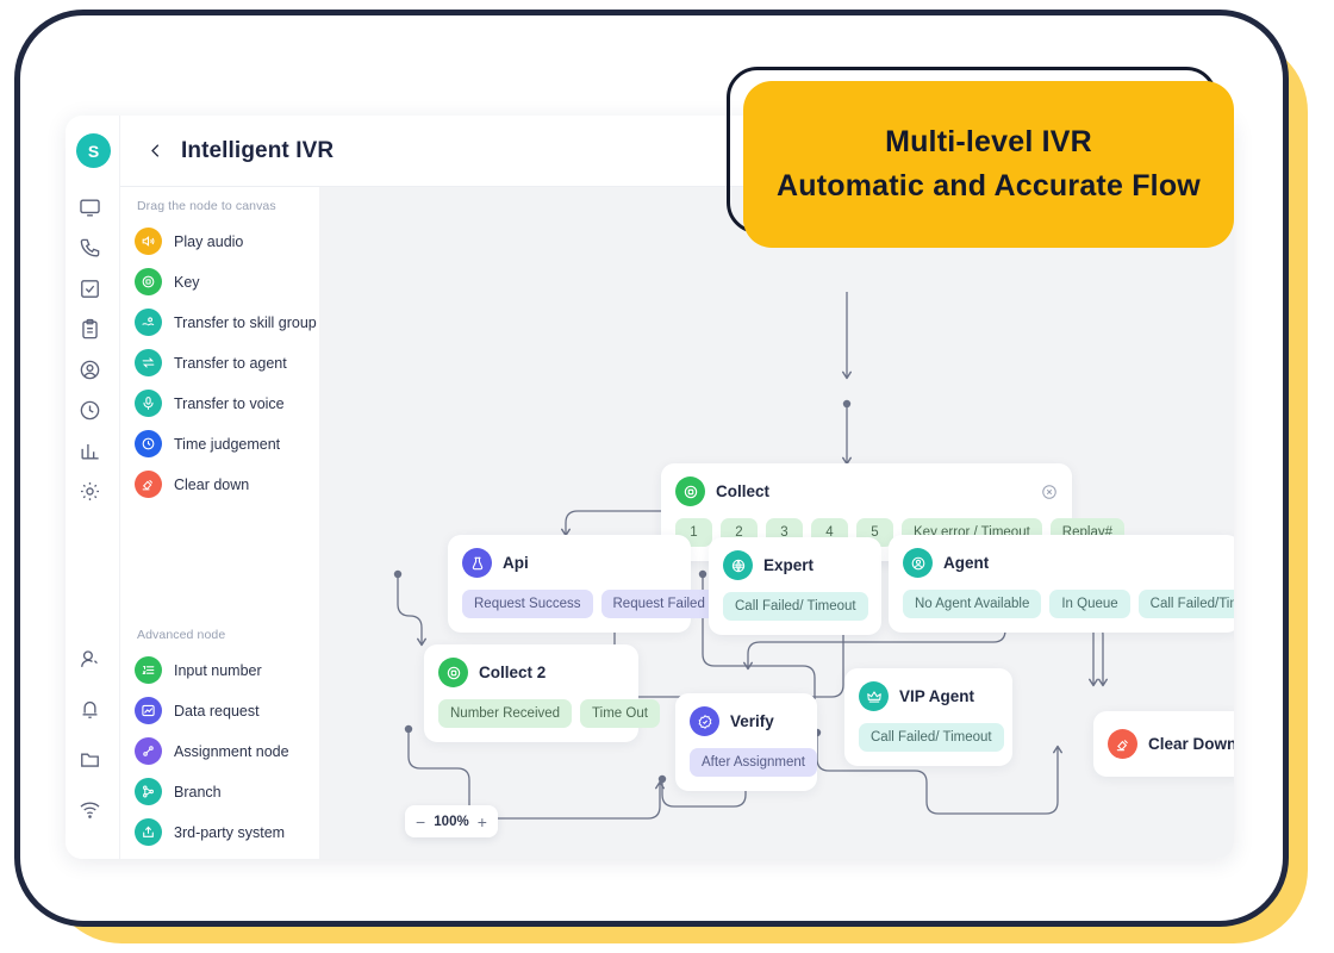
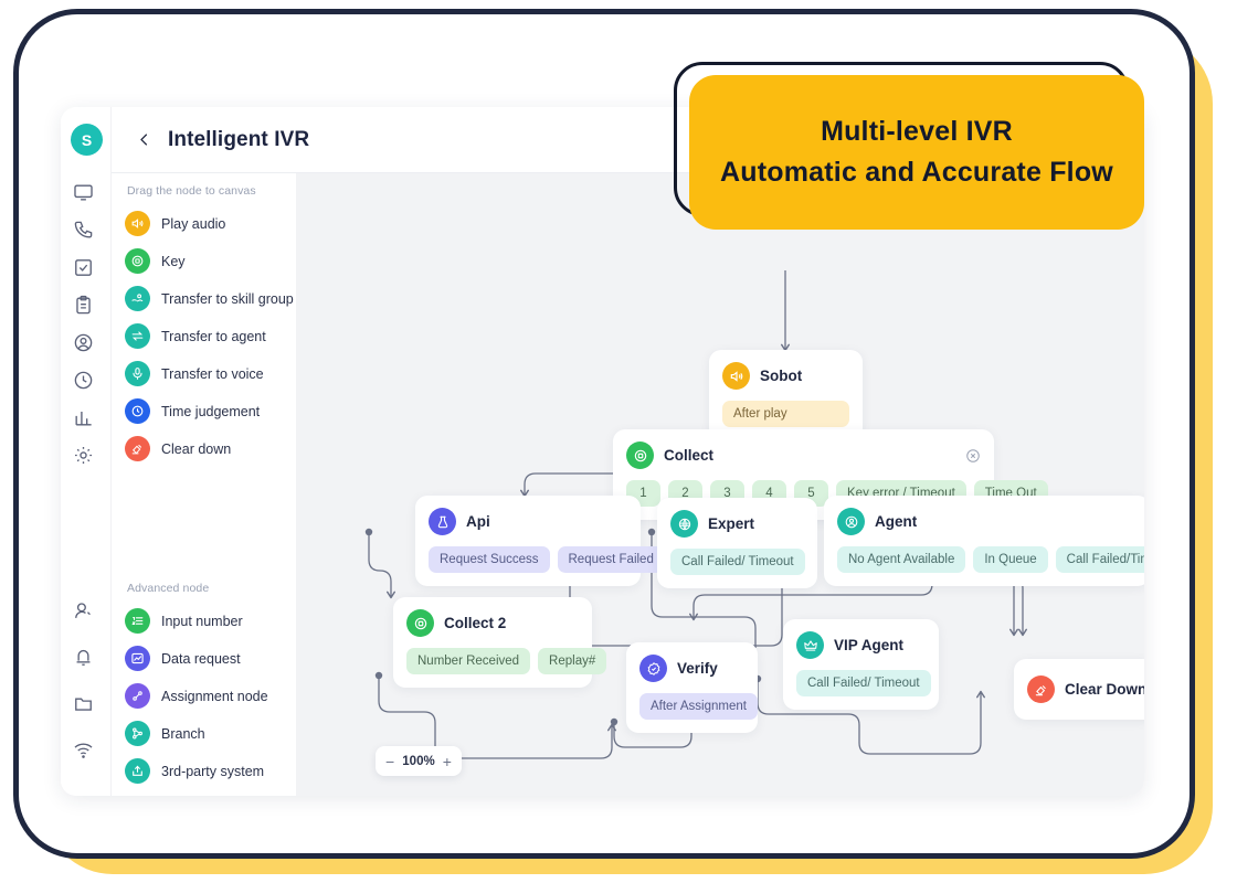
  S
  Intelligent IVR
  Drag the node to canvas
  Play audio
  Key
  Transfer to skill group
  Transfer to agent
  Transfer to voice
  Time judgement
  Clear down
  Advanced node
  Input number
  Data request
  Assignment node
  Branch
  3rd-party system
+ Sobot
+ After play
  Collect
  1
  2
  3
  4
  5
  Key error / Timeout
- Replay#
+ Time Out
  Api
  Request Success
  Request Failed
  Expert
  Call Failed/ Timeout
  Agent
  No Agent Available
  In Queue
  Call Failed/Ti
  Collect 2
  Number Received
- Time Out
+ Replay#
  Verify
  After Assignment
  VIP Agent
  Call Failed/ Timeout
  Clear Down
  −
  100%
  +
  Multi-level IVR
  Automatic and Accurate Flow
